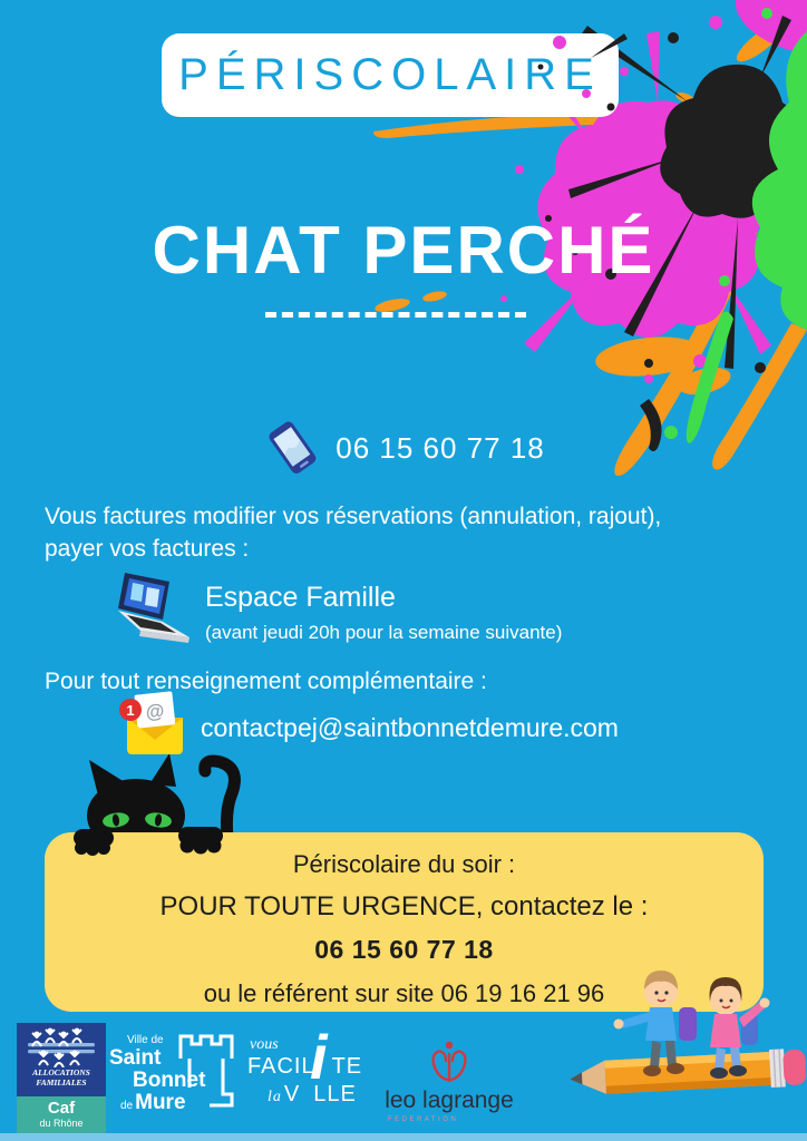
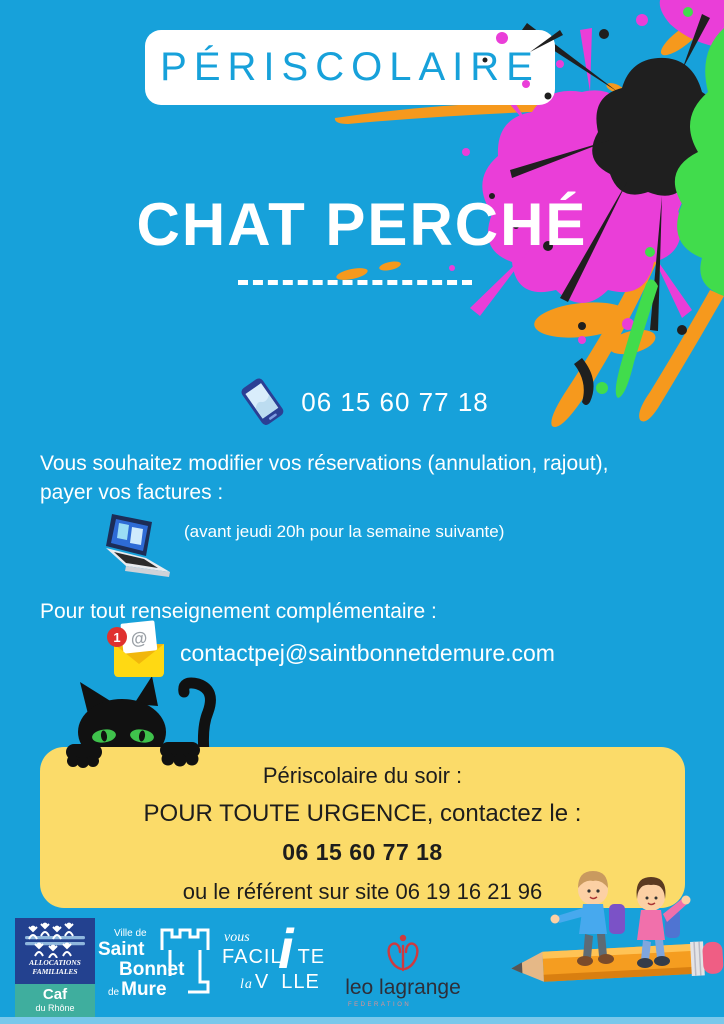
  PÉRISCOLAIRE
  CHAT PERCHÉ
  06 15 60 77 18
- Vous factures modifier vos réservations (annulation, rajout),
+ Vous souhaitez modifier vos réservations (annulation, rajout),
  payer vos factures :
- Espace Famille
  (avant jeudi 20h pour la semaine suivante)
  Pour tout renseignement complémentaire :
  1
  contactpej@saintbonnetdemure.com
  Périscolaire du soir :
  POUR TOUTE URGENCE, contactez le :
  06 15 60 77 18
  ou le référent sur site 06 19 16 21 96
  ALLOCATIONS
  FAMILIALES
  Caf
  du Rhône
  Ville de
  Saint
  Bonnet
  de Mure
  vous
  FACIL TE
  la V LLE
  i
  leo lagrange
